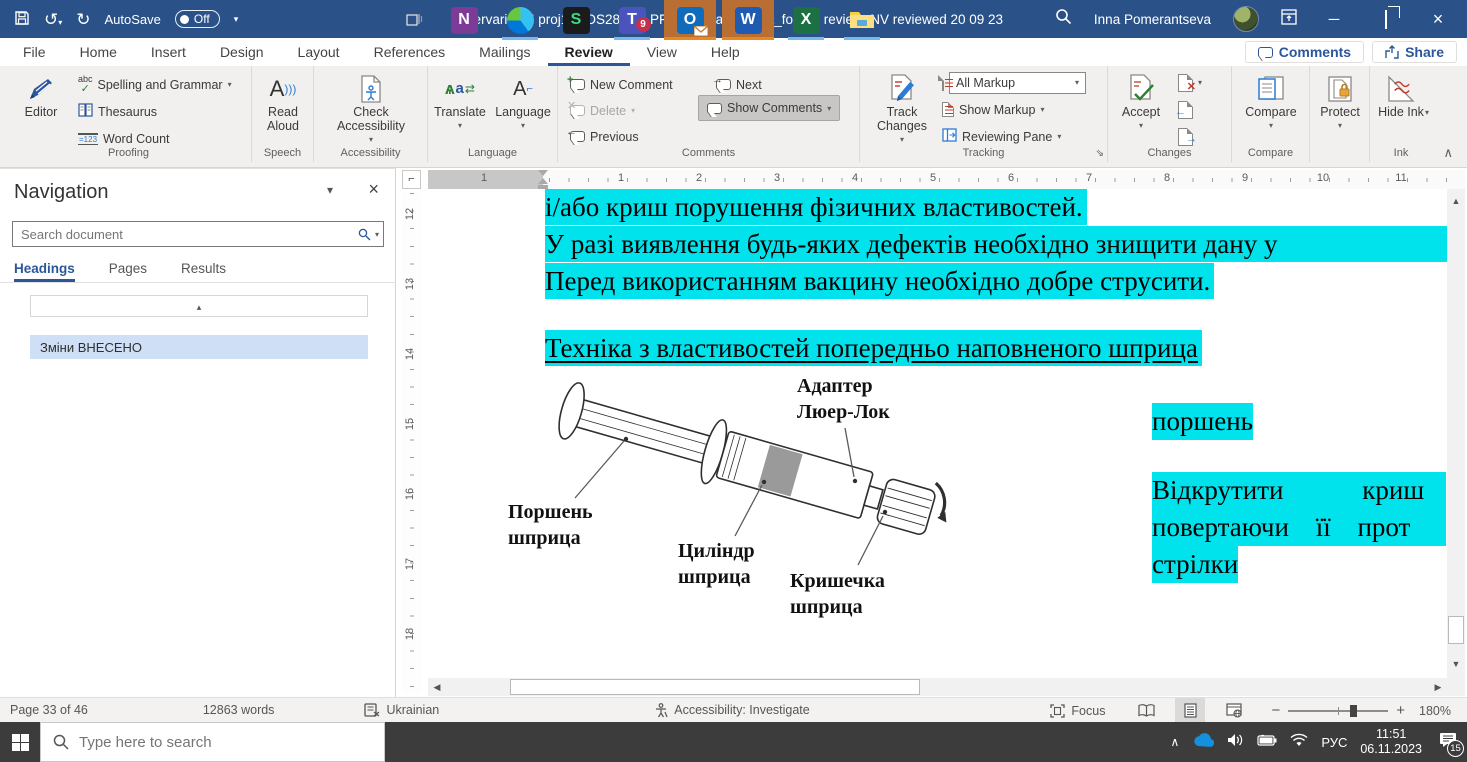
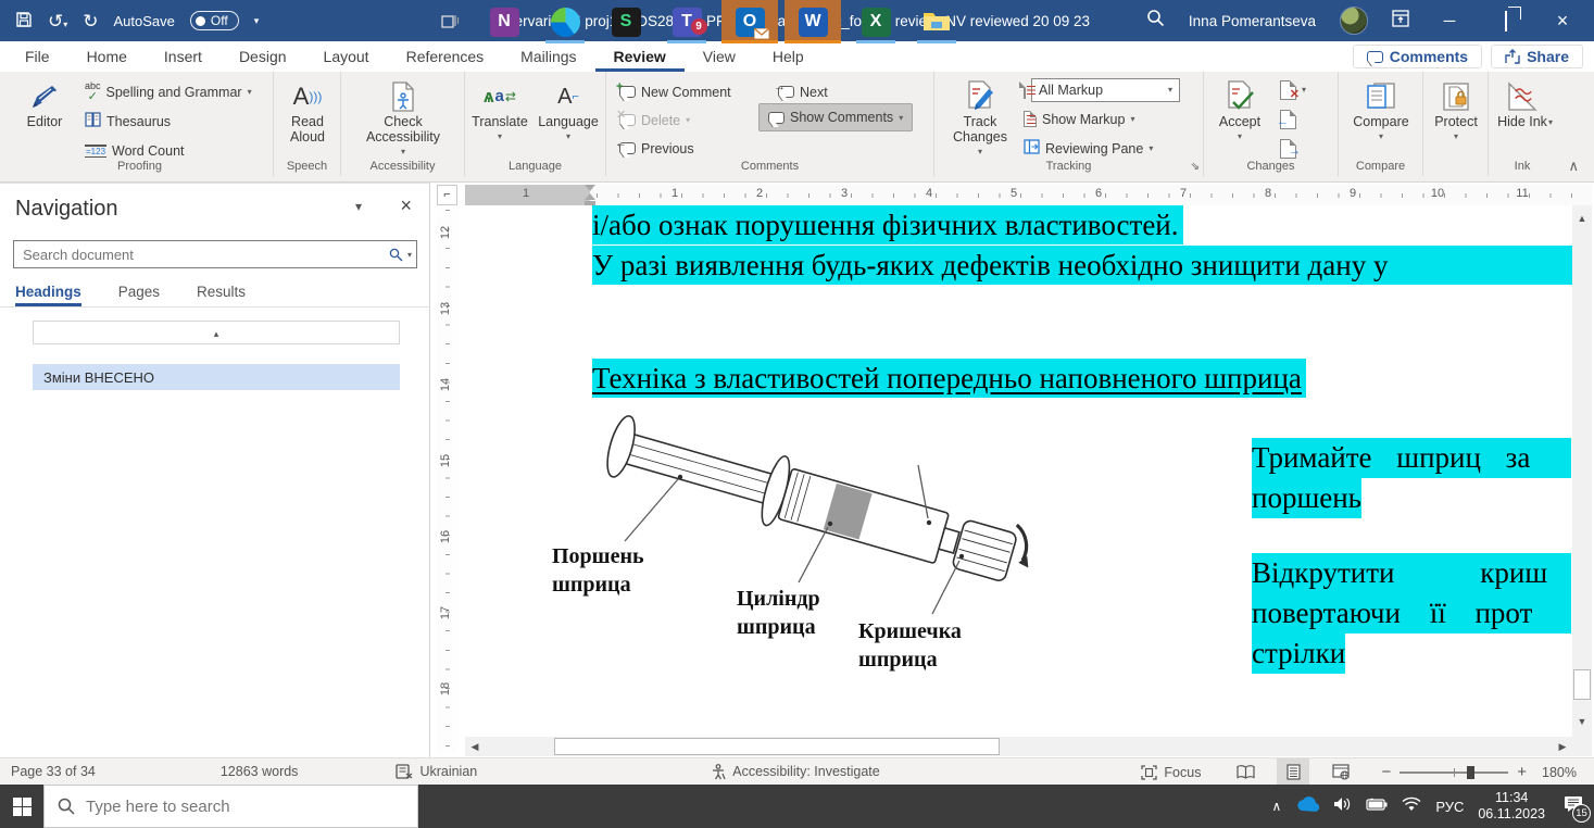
  ↺▾
  ↻
  AutoSave
  Off
  ▾
  Inna Pomerantseva
  ─
  ×
  File
  Home
  Insert
  Design
  Layout
  References
  Mailings
  Review
  View
  Help
  Comments
  Share
  Editor
  abc
  ✓
  Spelling and Grammar
  ▾
  Thesaurus
  =123
  Word Count
  Proofing
  A
  )))
  Read Aloud
  Speech
  Check Accessibility
  ▾
  Accessibility
  ѧ
  a
  ⇄
  Translate
  ▾
  A
  ⌐
  Language
  ▾
  Language
  +
  New Comment
  ✕
  Delete
  ▾
  ←
  Previous
  →
  Next
  Show Comments
  ▾
  Comments
  Track Changes
  ▾
  All Markup
  ▾
  Show Markup
  ▾
  Reviewing Pane
  ▾
  Tracking
  ⇘
  Accept
  ▾
  ✕
  ▾
  ←
  →
  Changes
  Compare
  ▾
  Compare
  Protect
  ▾
  Hide Ink
  ▾
  Ink
  ∧
  Navigation
  ▾
  ×
  Search document
  ▾
  Headings
  Pages
  Results
  ▴
  Зміни ВНЕСЕНО
  ⌐
  1
  1
  2
  3
  4
  5
  6
  7
  8
  9
  10
  11
- і/або криш порушення фізичних властивостей.
+ і/або ознак порушення фізичних властивостей.
  У разі виявлення будь-яких дефектів необхідно знищити дану у
- Перед використанням вакцину необхідно добре струсити.
  Техніка з властивостей попередньо наповненого шприца
- Адаптер
- Люер-Лок
  Поршень
  шприца
  Циліндр
  шприца
  Кришечка
  шприца
+ Тримайте шприц за
  поршень
  Відкрутити криш
  повертаючи її прот
  стрілки
  ◀
  ▶
  ▲
  ▼
- Page 33 of 46
+ Page 33 of 34
  12863 words
  Ukrainian
  Accessibility: Investigate
  Focus
  −
  +
  180%
  Type here to search
  N
  S
  T
  9
  O
  W
  X
  ∧
  РУС
- 11:51
+ 11:34
  06.11.2023
  15
